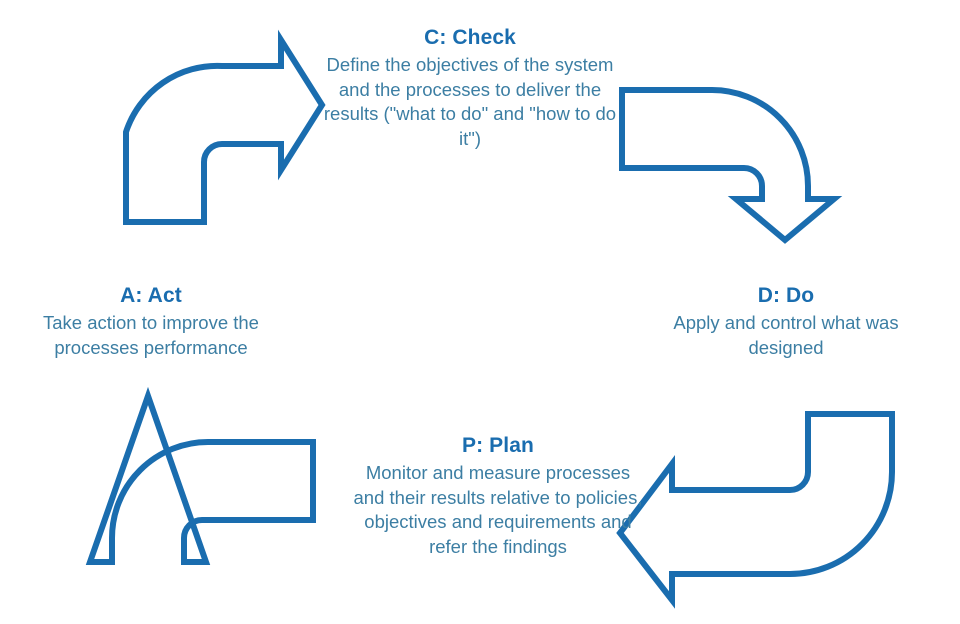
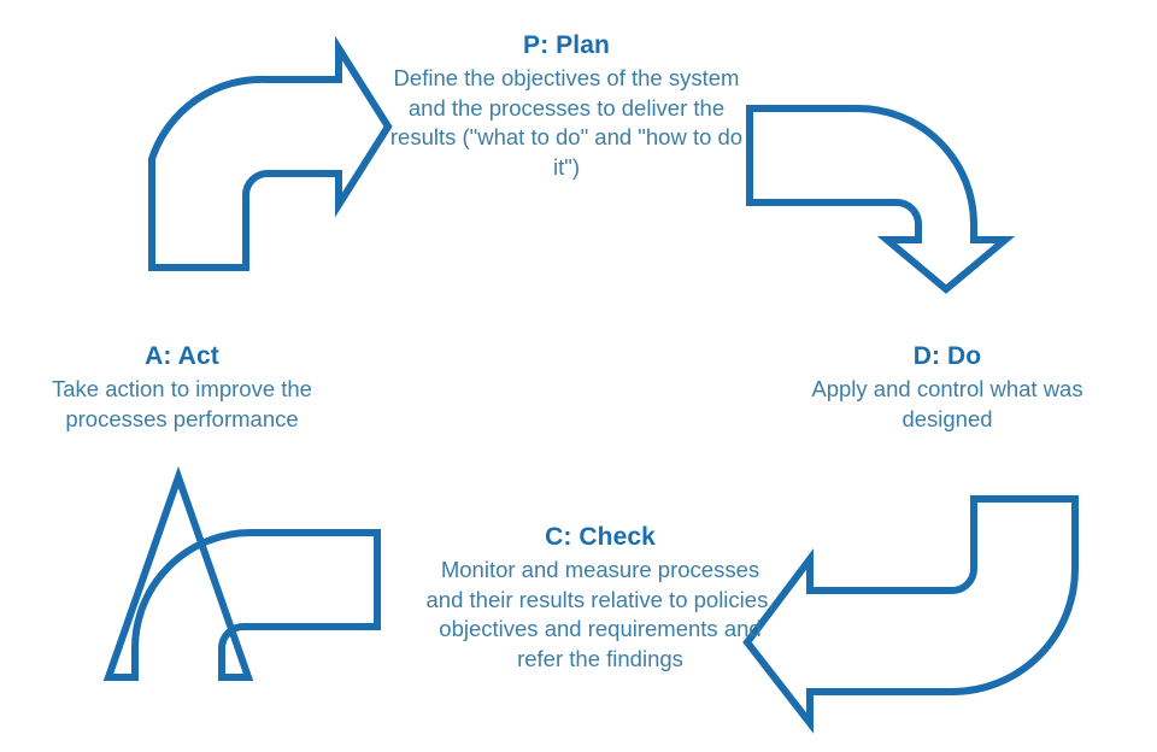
- C: Check
+ P: Plan
  Define the objectives of the system and the processes to deliver the results ("what to do" and "how to do it")
  D: Do
  Apply and control what was designed
- P: Plan
+ C: Check
  Monitor and measure processes and their results relative to policies, objectives and requirements and refer the findings
  A: Act
  Take action to improve the processes performance
